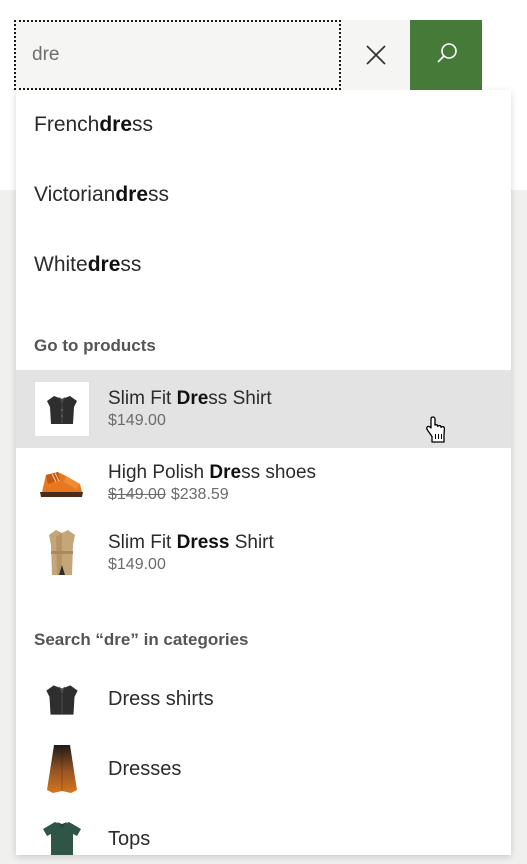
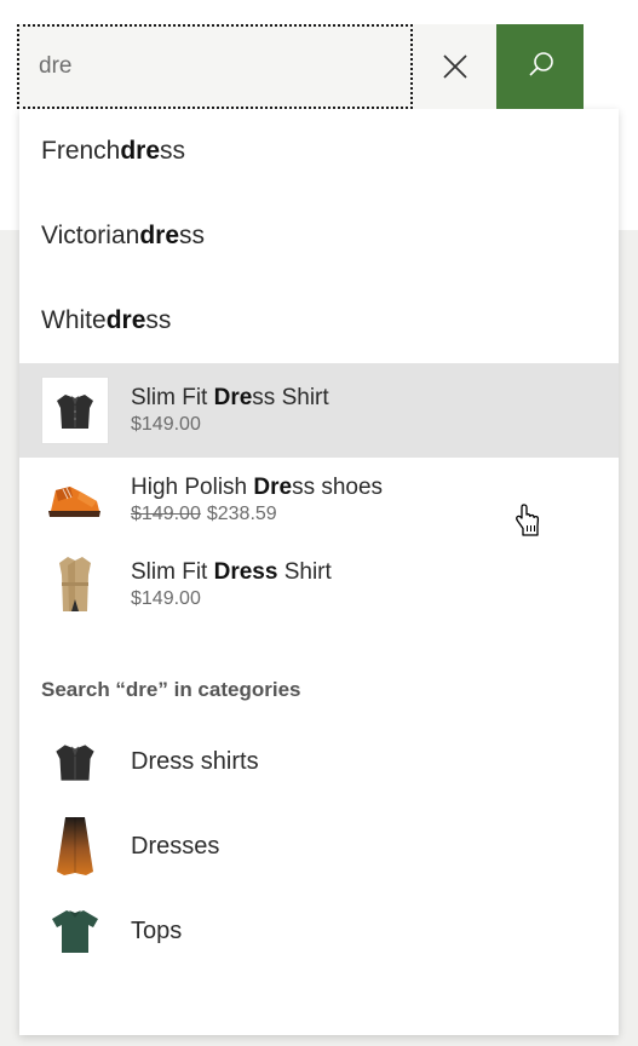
  dre
  French
  dre
  ss
  Victorian
  dre
  ss
  White
  dre
  ss
- Go to products
  Slim Fit Dress Shirt
  $149.00
  High Polish Dress shoes
  $149.00 $238.59
  Slim Fit Dress Shirt
  $149.00
  Search “dre” in categories
  Dress shirts
  Dresses
  Tops
